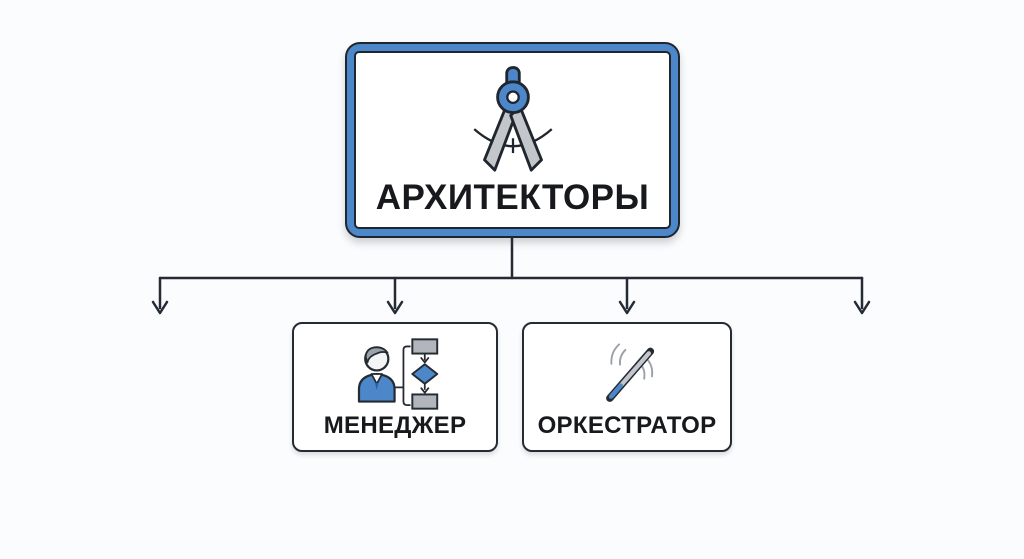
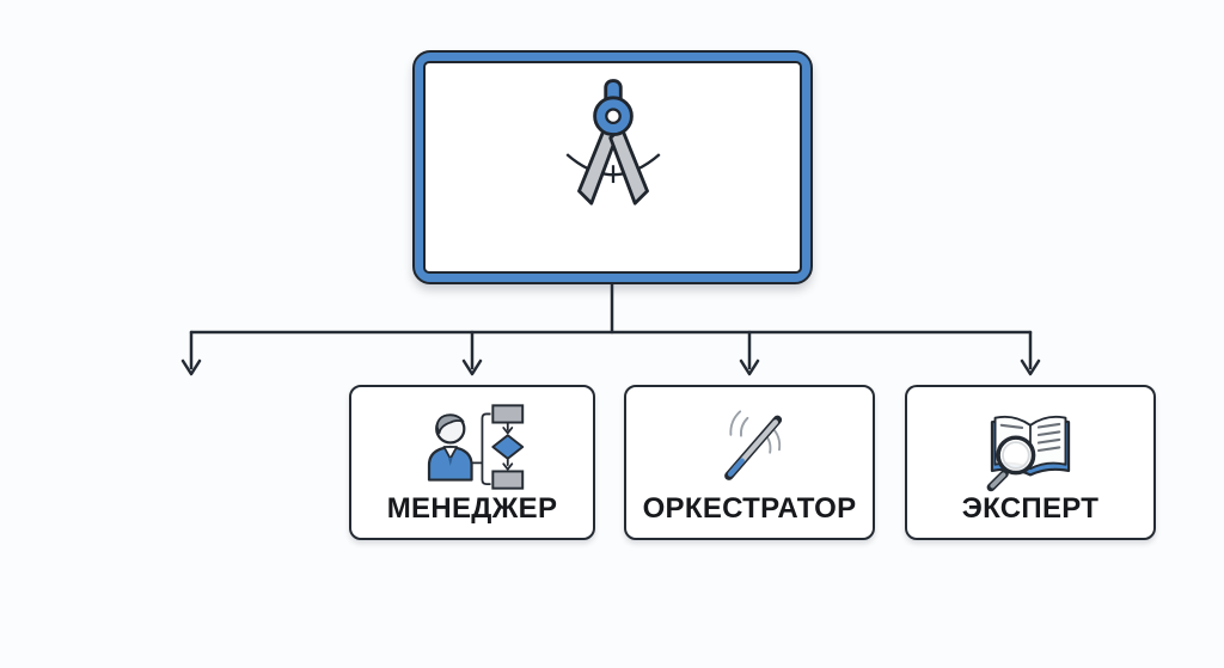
- АРХИТЕКТОРЫ
  МЕНЕДЖЕР
  ОРКЕСТРАТОР
+ ЭКСПЕРТ
